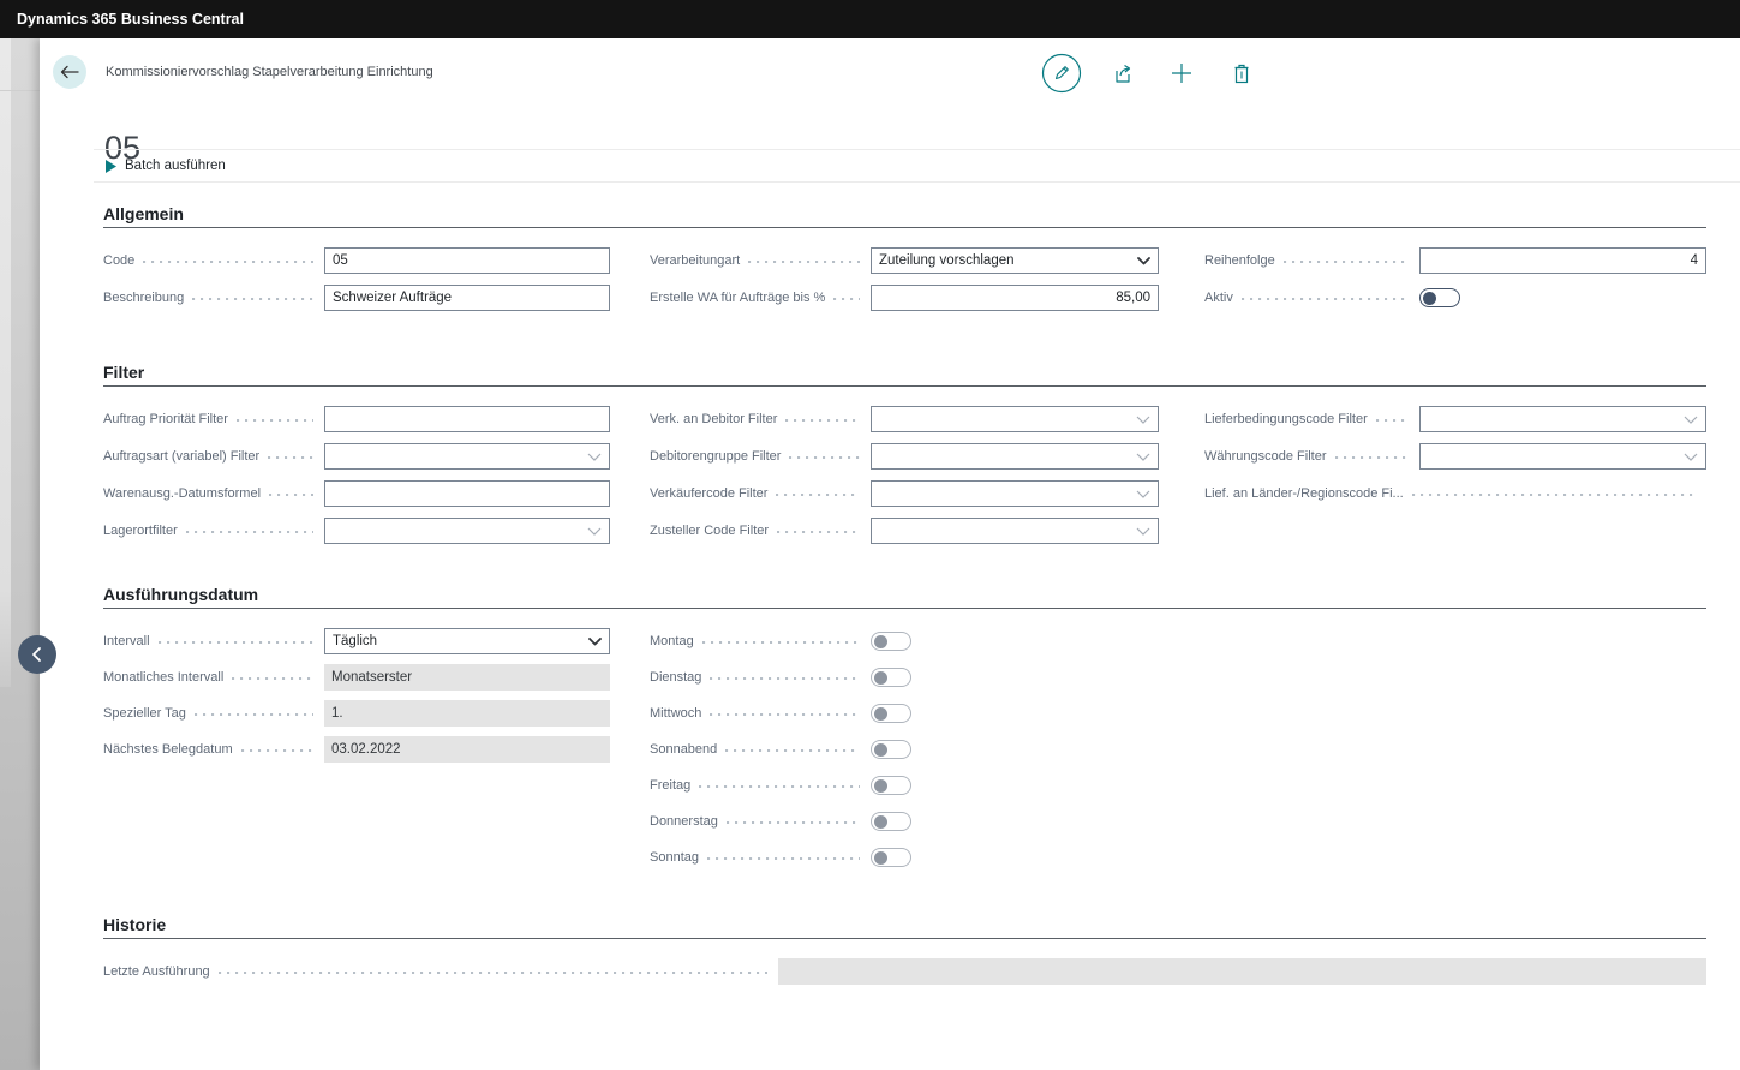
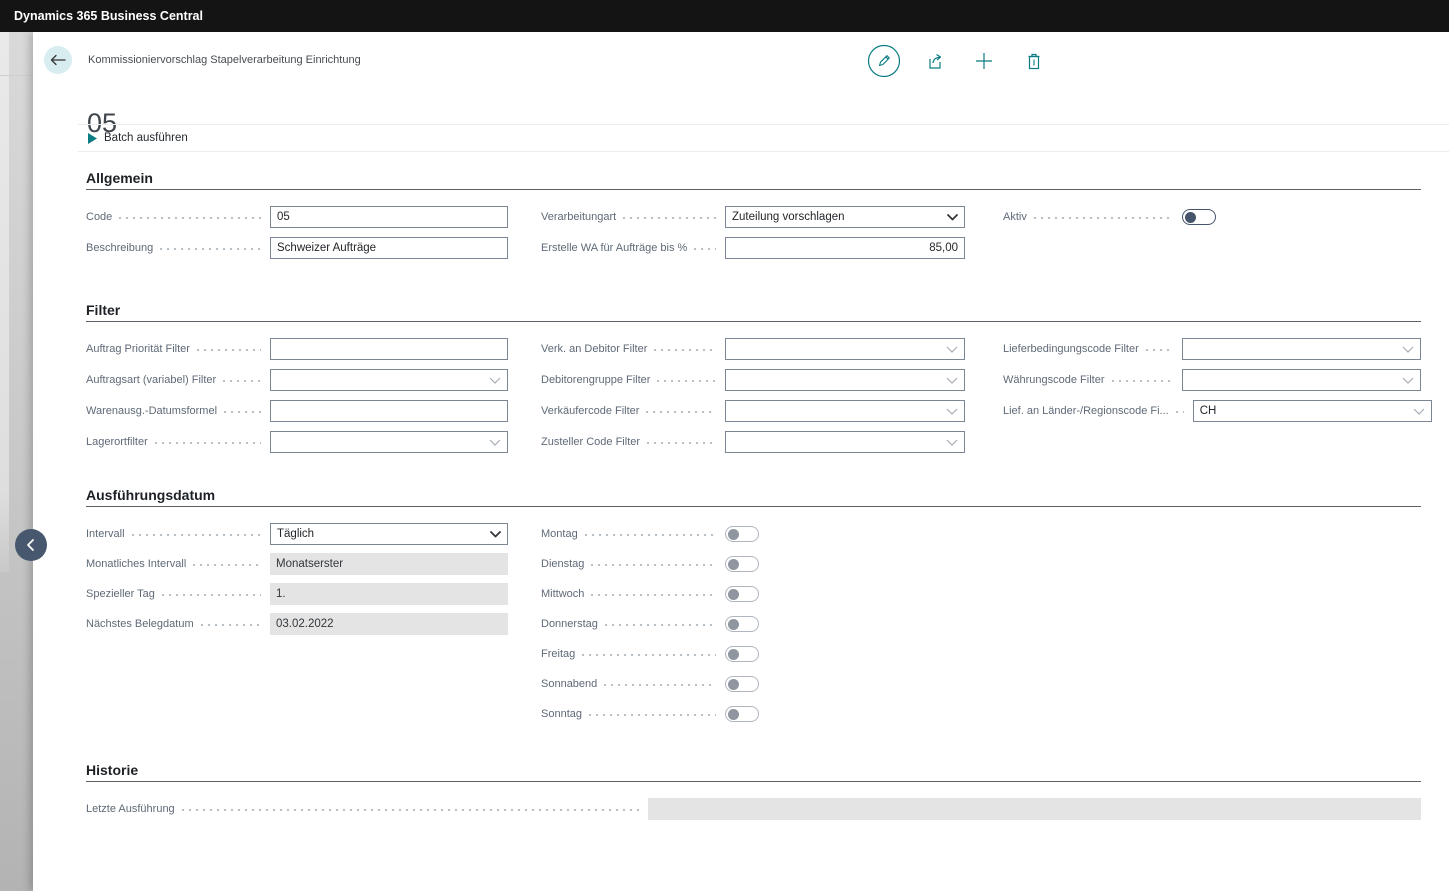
  Dynamics 365 Business Central
  Kommissioniervorschlag Stapelverarbeitung Einrichtung
  05
  Batch ausführen
  Allgemein
  Code
  05
  Beschreibung
  Schweizer Aufträge
  Verarbeitungart
  Zuteilung vorschlagen
  Erstelle WA für Aufträge bis %
  85,00
- Reihenfolge
- 4
  Aktiv
  Filter
  Auftrag Priorität Filter
  Auftragsart (variabel) Filter
  Warenausg.-Datumsformel
  Lagerortfilter
  Verk. an Debitor Filter
  Debitorengruppe Filter
  Verkäufercode Filter
  Zusteller Code Filter
  Lieferbedingungscode Filter
  Währungscode Filter
  Lief. an Länder-/Regionscode Fi...
+ CH
  Ausführungsdatum
  Intervall
  Täglich
  Monatliches Intervall
  Monatserster
  Spezieller Tag
  1.
  Nächstes Belegdatum
  03.02.2022
  Montag
  Dienstag
  Mittwoch
- Sonnabend
+ Donnerstag
  Freitag
- Donnerstag
+ Sonnabend
  Sonntag
  Historie
  Letzte Ausführung
